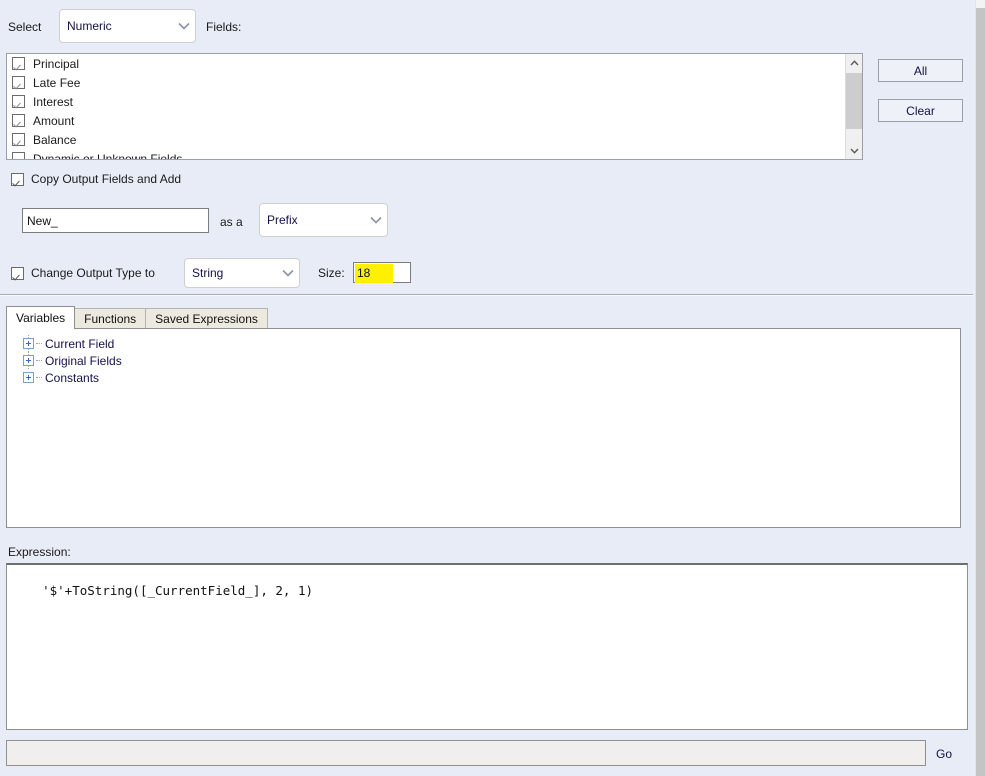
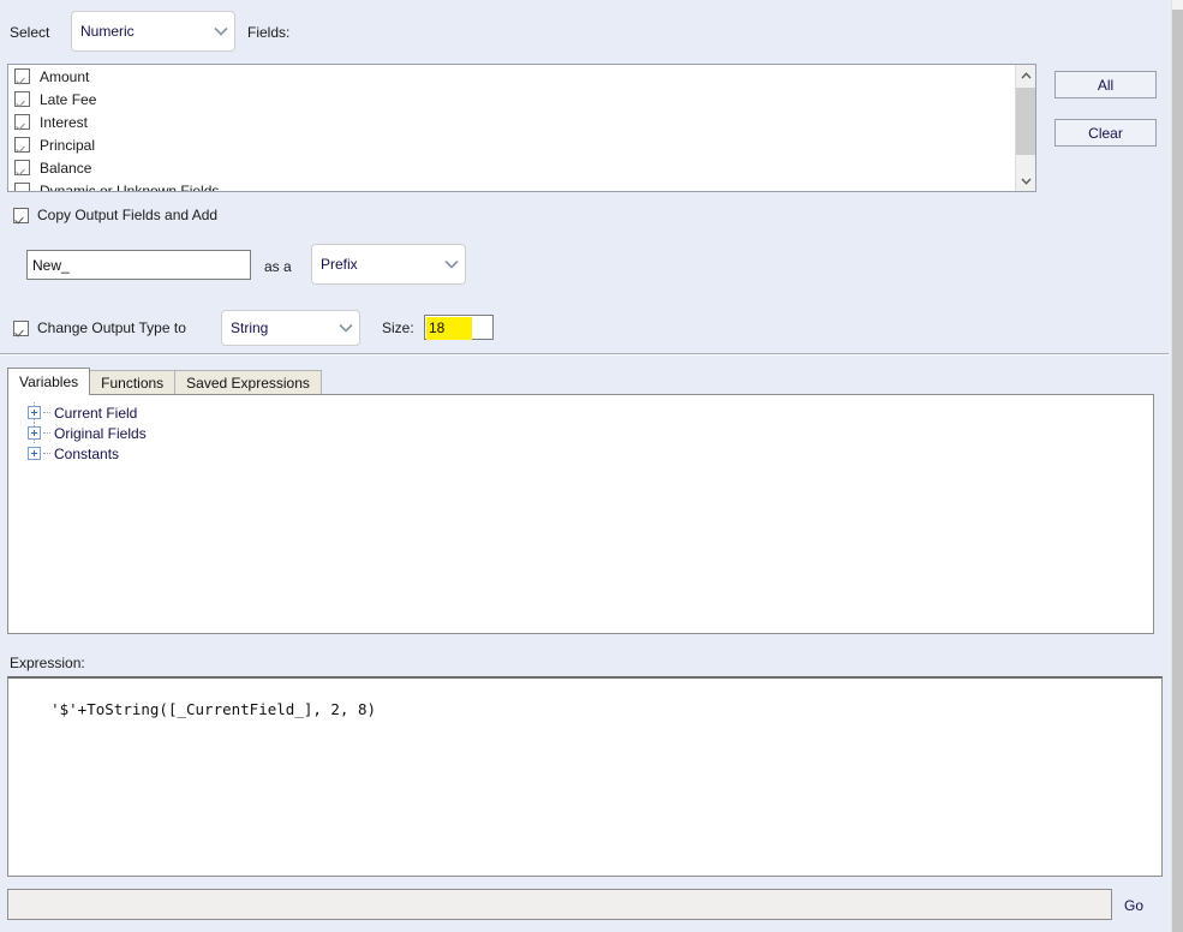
  Select
  Numeric
  Fields:
- Principal
+ Amount
  Late Fee
  Interest
- Amount
+ Principal
  Balance
  Dynamic or Unknown Fields
  All
  Clear
  Copy Output Fields and Add
  New_
  as a
  Prefix
  Change Output Type to
  String
  Size:
  18
  Variables
  Functions
  Saved Expressions
  Current Field
  Original Fields
  Constants
  Expression:
- '$'+ToString([_CurrentField_], 2, 1)
+ '$'+ToString([_CurrentField_], 2, 8)
  Go
